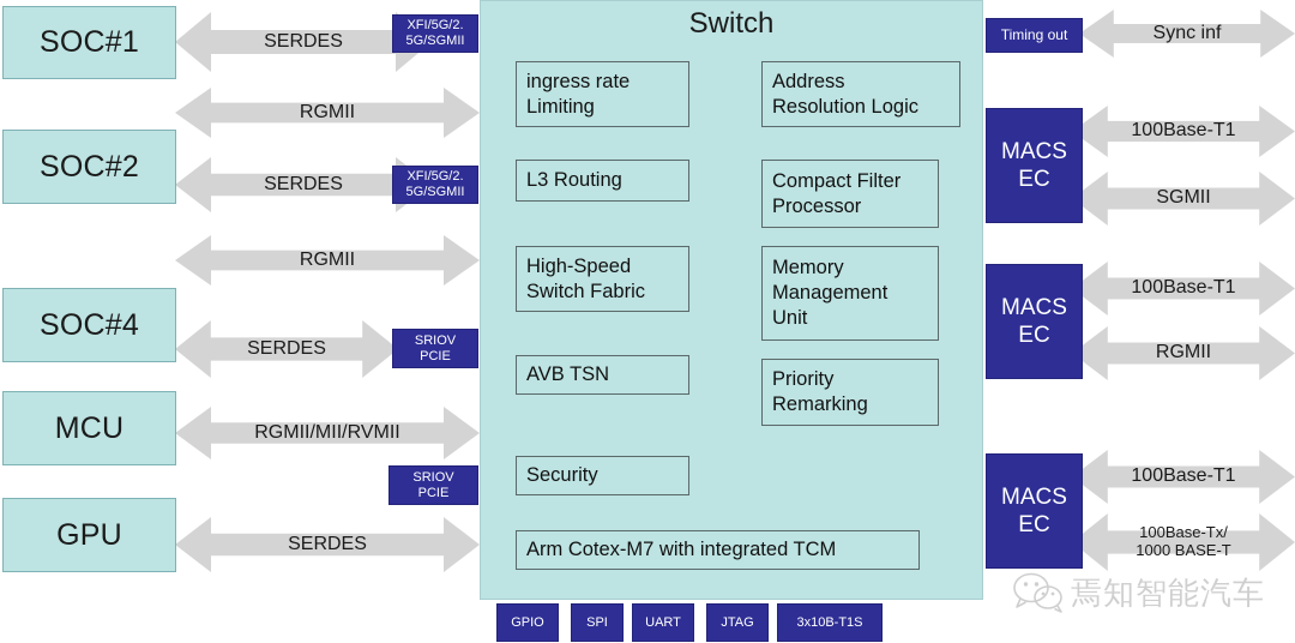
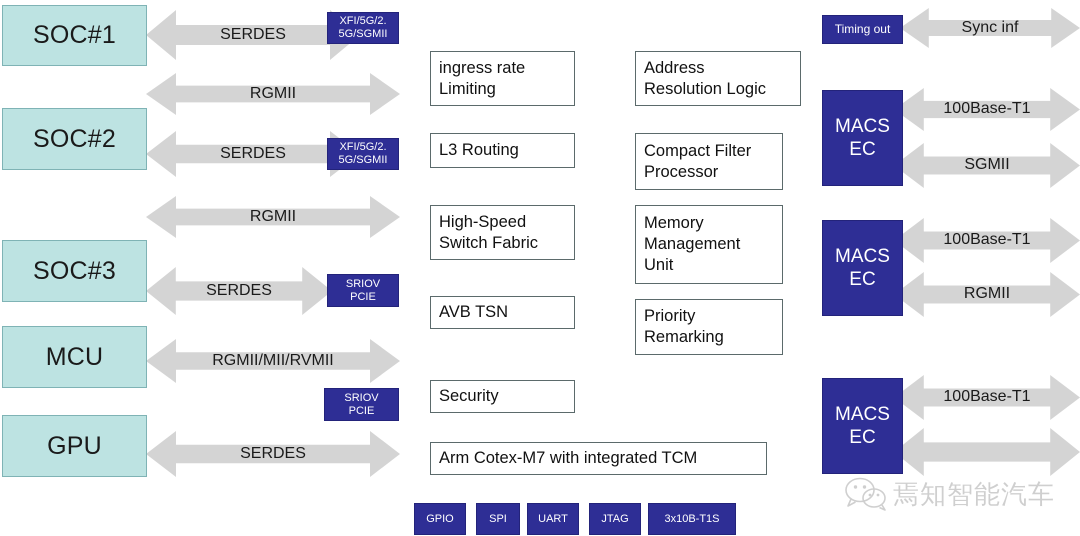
- Switch
  SERDES
  RGMII
  SERDES
  RGMII
  SERDES
  RGMII/MII/RVMII
  SERDES
  Sync inf
  100Base-T1
  SGMII
  100Base-T1
  RGMII
  100Base-T1
- 100Base-Tx/
- 1000 BASE-T
  SOC#1
  SOC#2
- SOC#4
+ SOC#3
  MCU
  GPU
  XFI/5G/2.
  5G/SGMII
  XFI/5G/2.
  5G/SGMII
  SRIOV
  PCIE
  SRIOV
  PCIE
  ingress rate
  Limiting
  Address
  Resolution Logic
  L3 Routing
  Compact Filter
  Processor
  High-Speed
  Switch Fabric
  Memory
  Management
  Unit
  AVB TSN
  Priority
  Remarking
  Security
  Arm Cotex-M7 with integrated TCM
  GPIO
  SPI
  UART
  JTAG
  3x10B-T1S
  Timing out
  MACS
  EC
  MACS
  EC
  MACS
  EC
  焉知智能汽车
